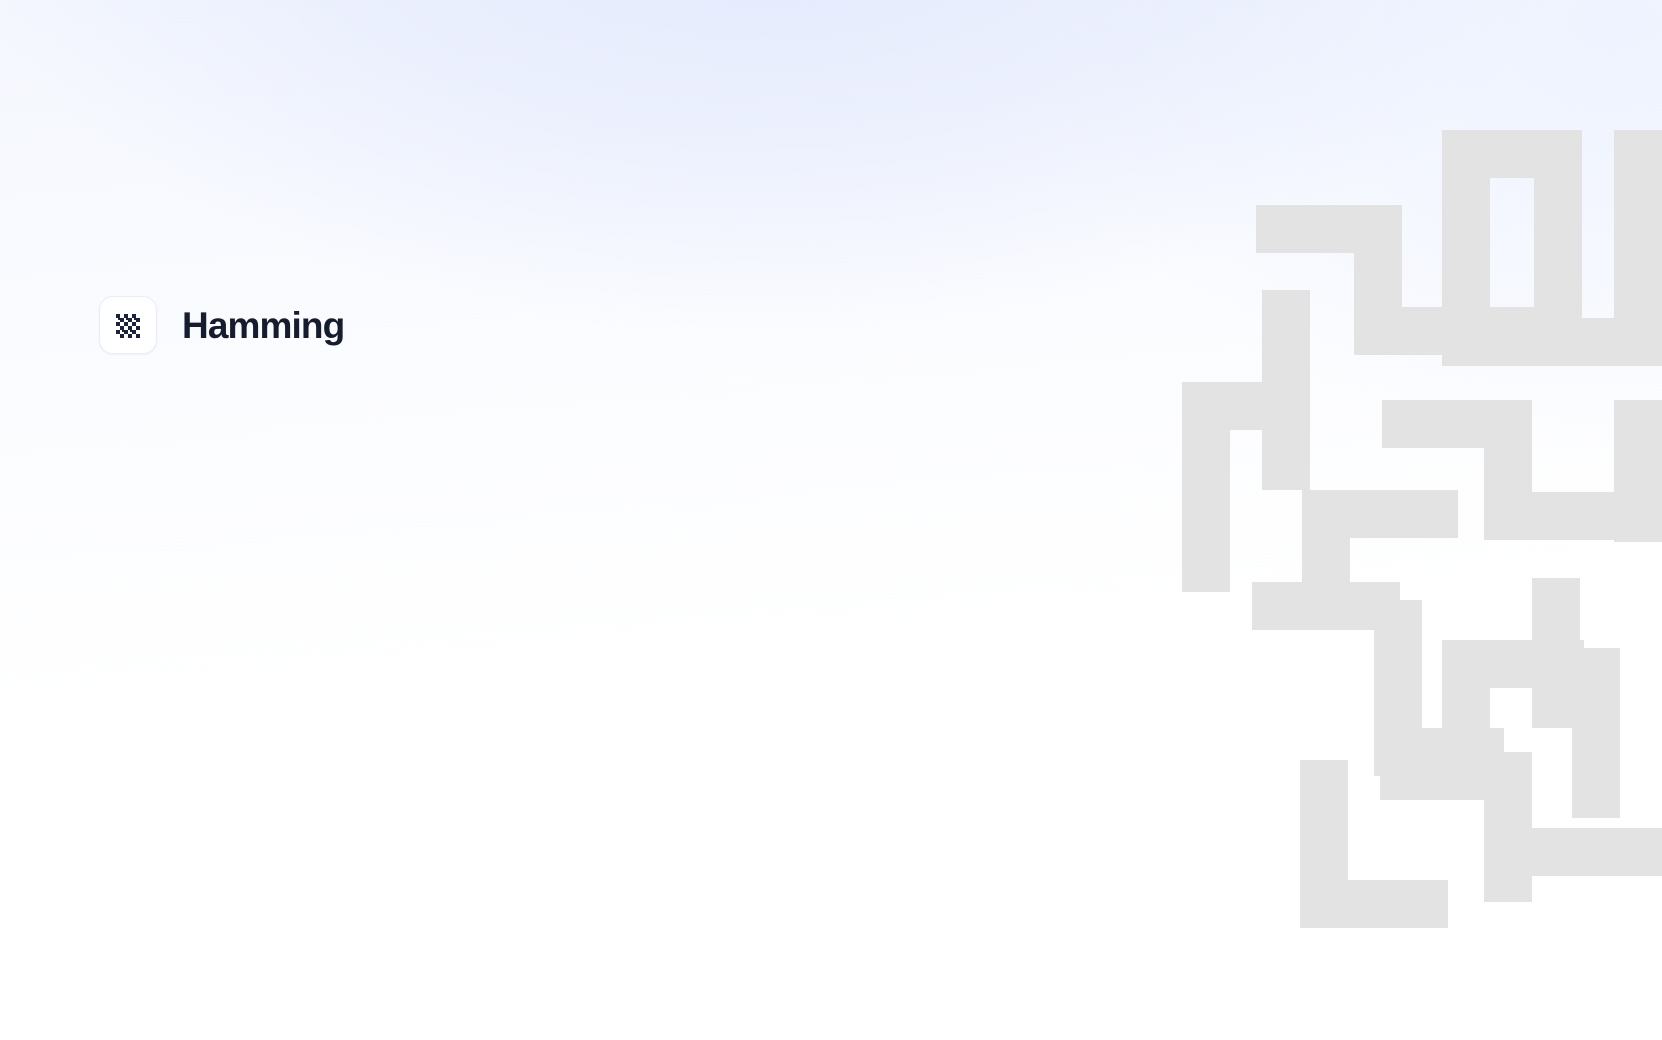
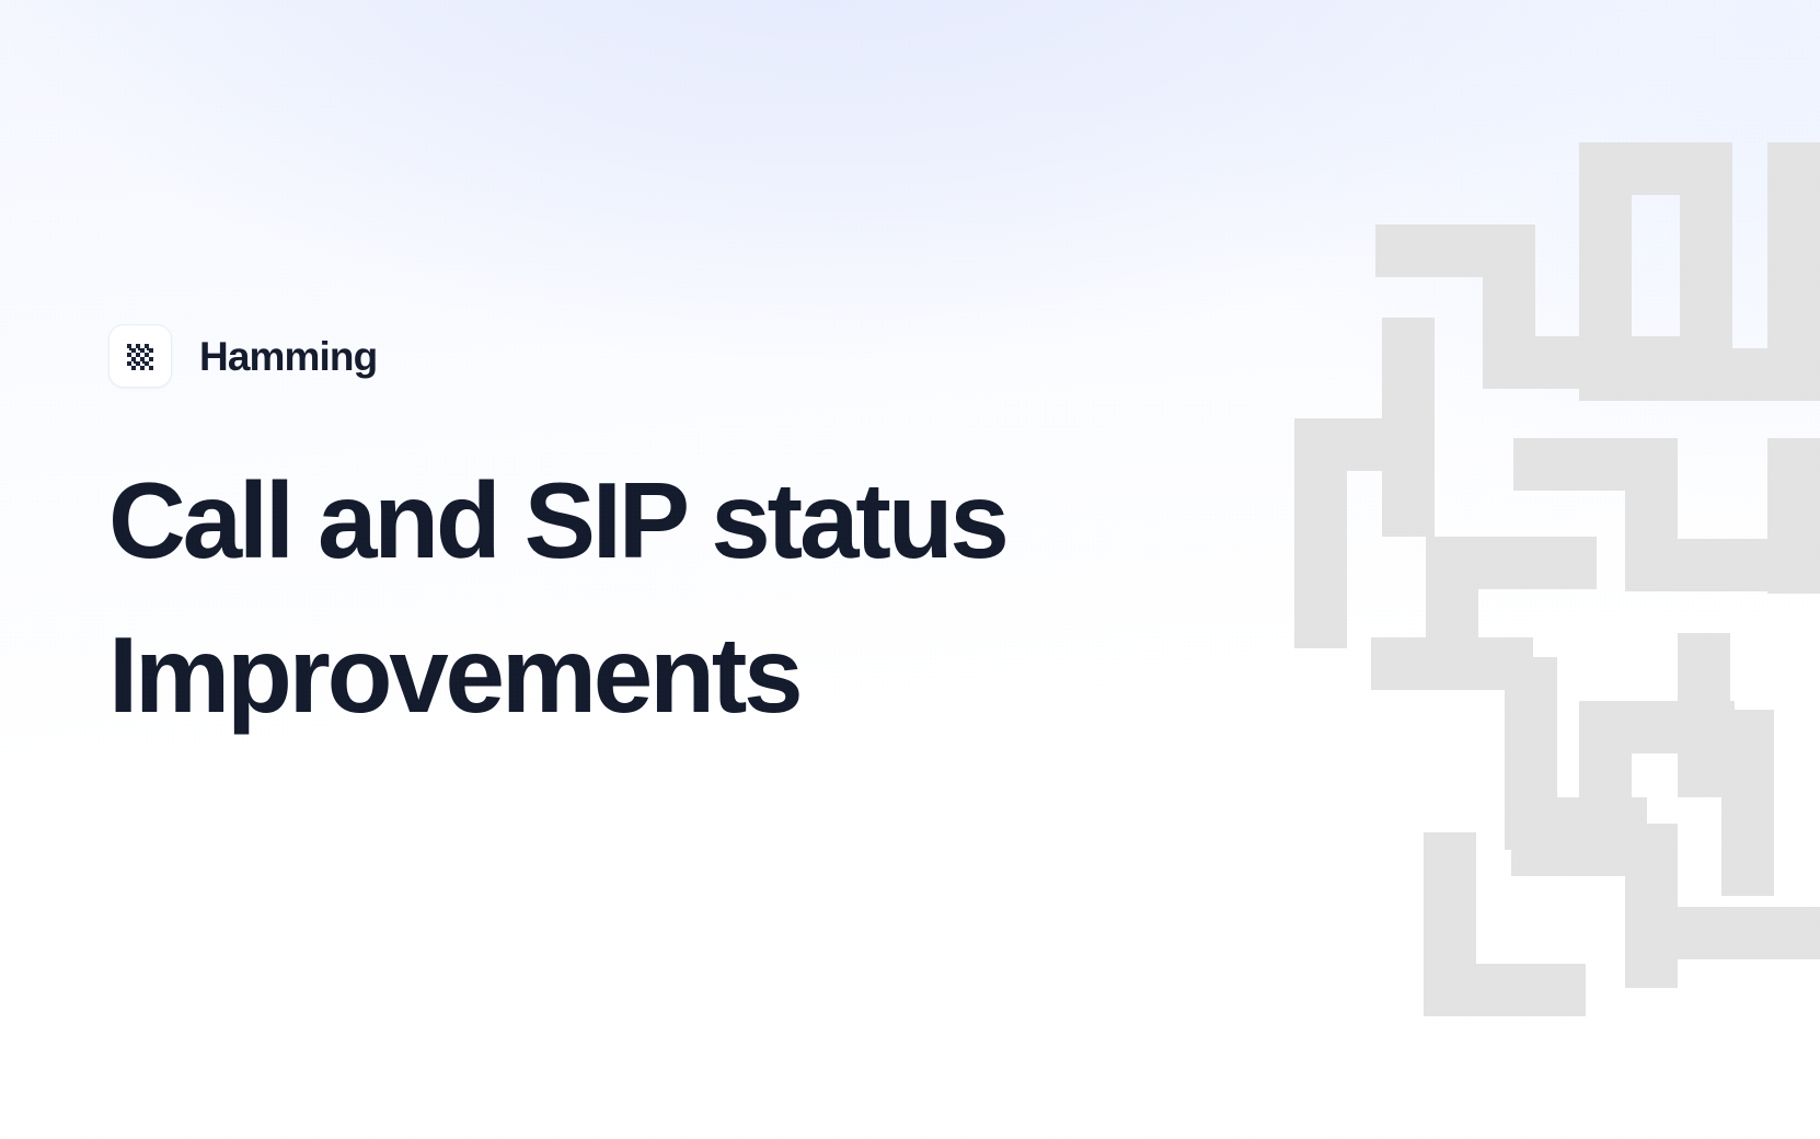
  Hamming
+ Call and SIP status Improvements
